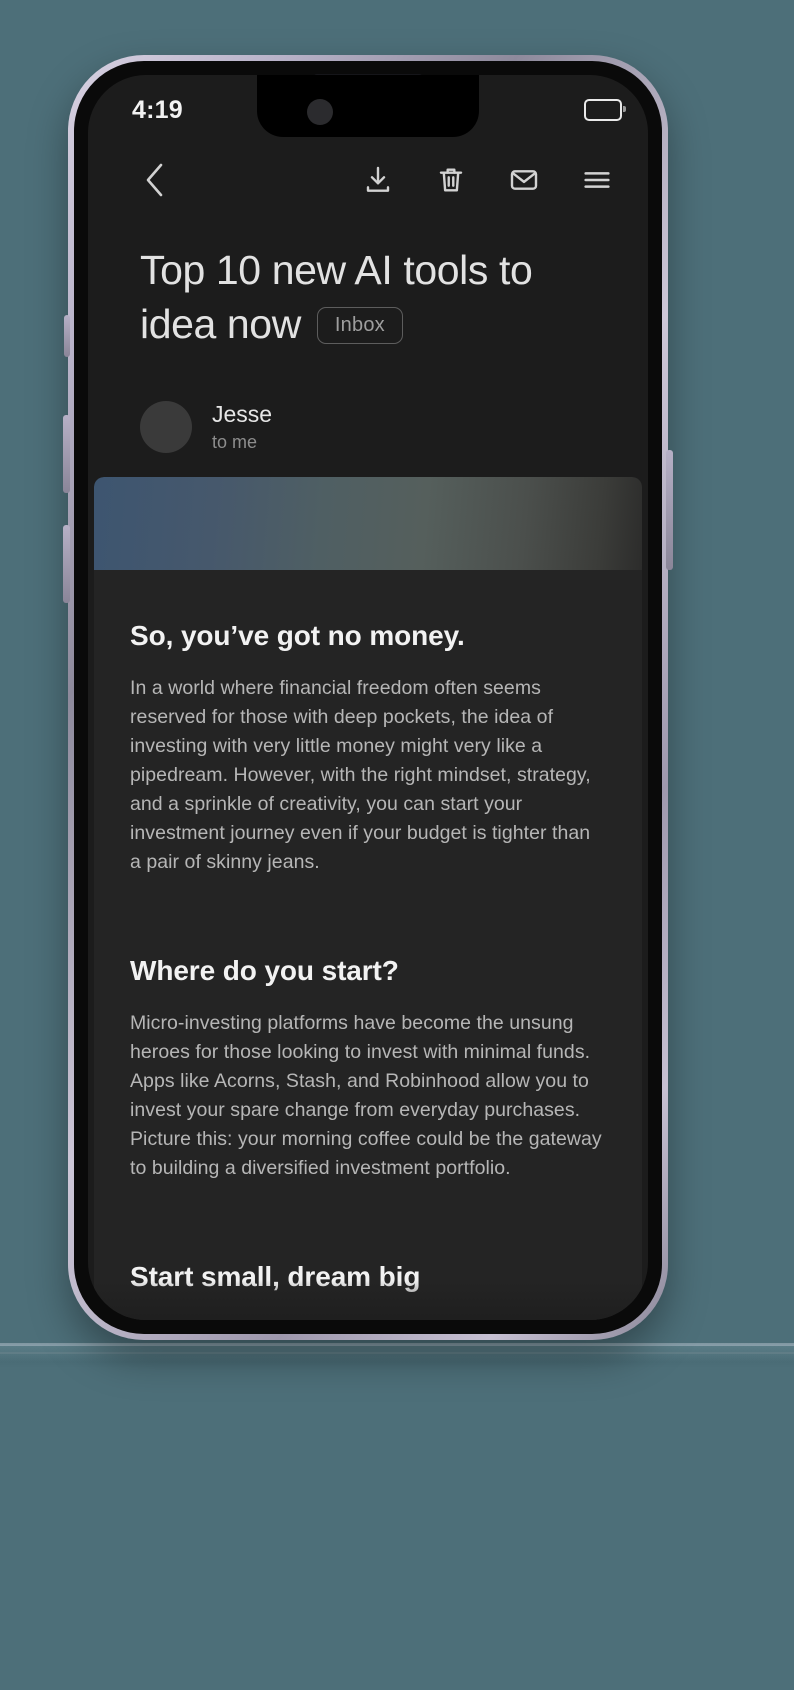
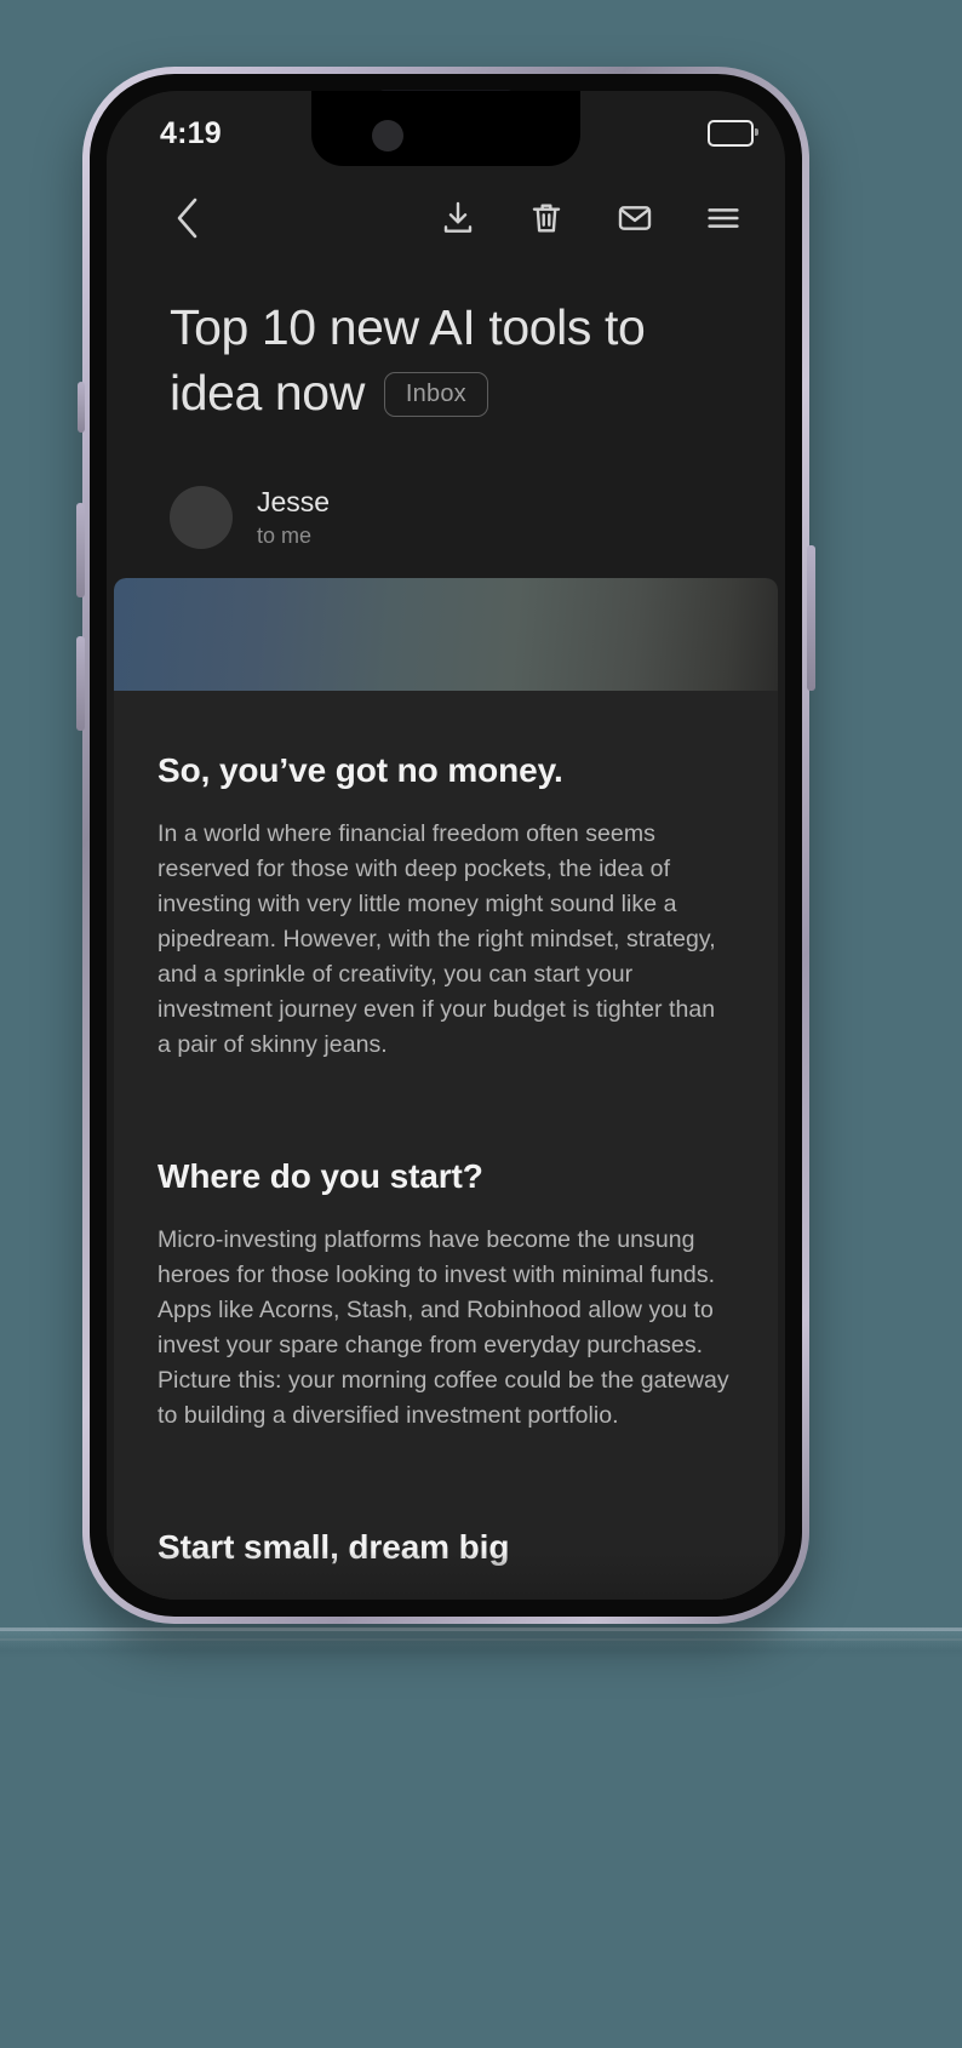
  4:19
  Top 10 new AI tools to idea now Inbox
  Jesse
  to me
  So, you’ve got no money.
- In a world where financial freedom often seems reserved for those with deep pockets, the idea of investing with very little money might very like a pipedream. However, with the right mindset, strategy, and a sprinkle of creativity, you can start your investment journey even if your budget is tighter than a pair of skinny jeans.
+ In a world where financial freedom often seems reserved for those with deep pockets, the idea of investing with very little money might sound like a pipedream. However, with the right mindset, strategy, and a sprinkle of creativity, you can start your investment journey even if your budget is tighter than a pair of skinny jeans.
  Where do you start?
  Micro-investing platforms have become the unsung heroes for those looking to invest with minimal funds. Apps like Acorns, Stash, and Robinhood allow you to invest your spare change from everyday purchases. Picture this: your morning coffee could be the gateway to building a diversified investment portfolio.
  Start small, dream big
